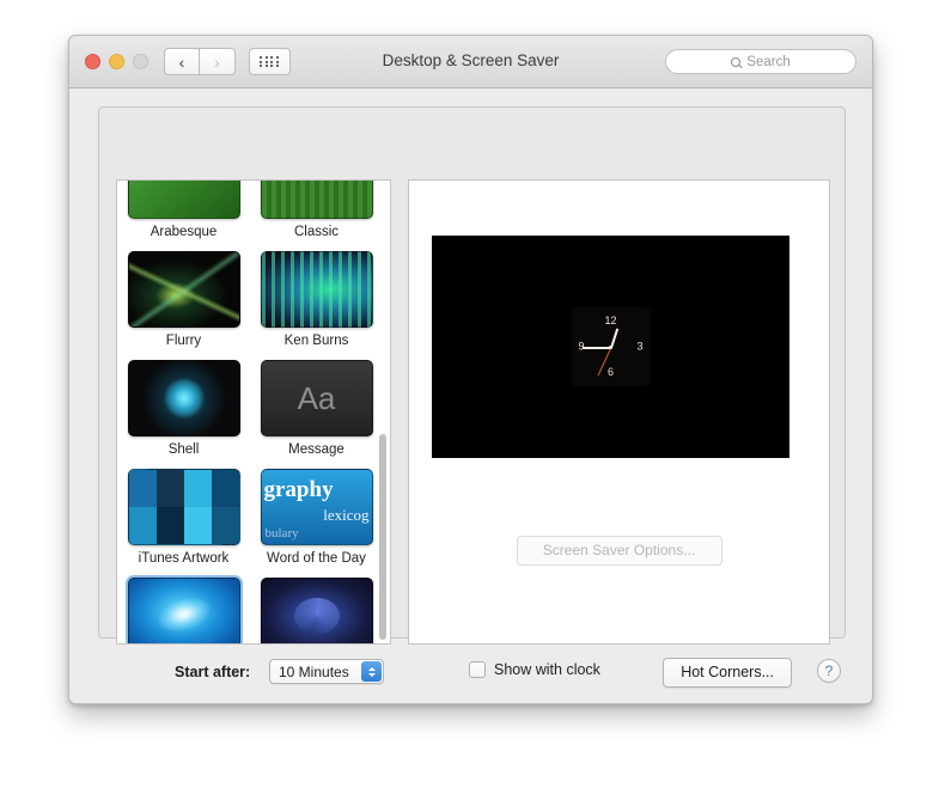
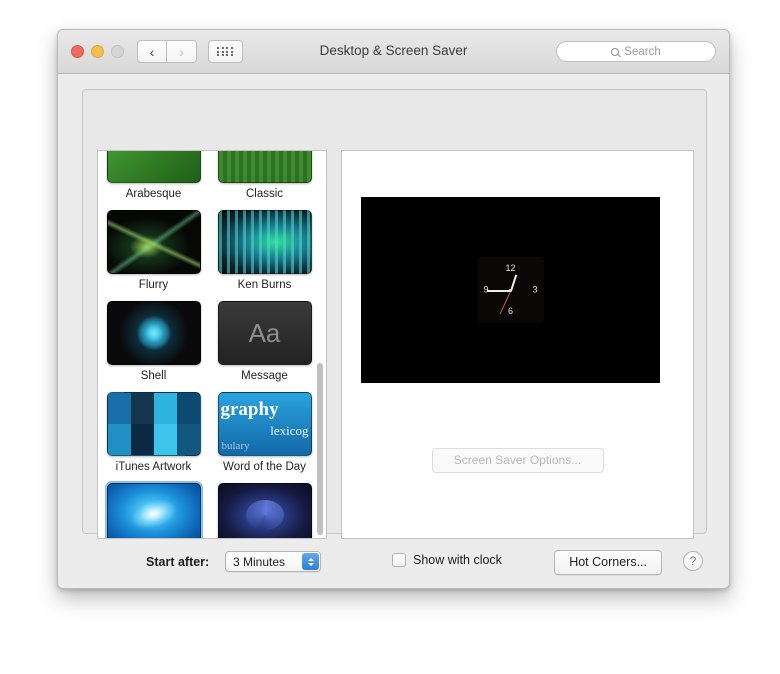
  ‹
  ›
  Desktop & Screen Saver
  Search
  Arabesque
  Classic
  Flurry
  Ken Burns
  Shell
  Aa
  Message
  iTunes Artwork
  bulary
  Word of the Day
  12
  3
  6
  9
  Screen Saver Options...
  Start after:
- 10 Minutes
+ 3 Minutes
  Show with clock
  Hot Corners...
  ?
